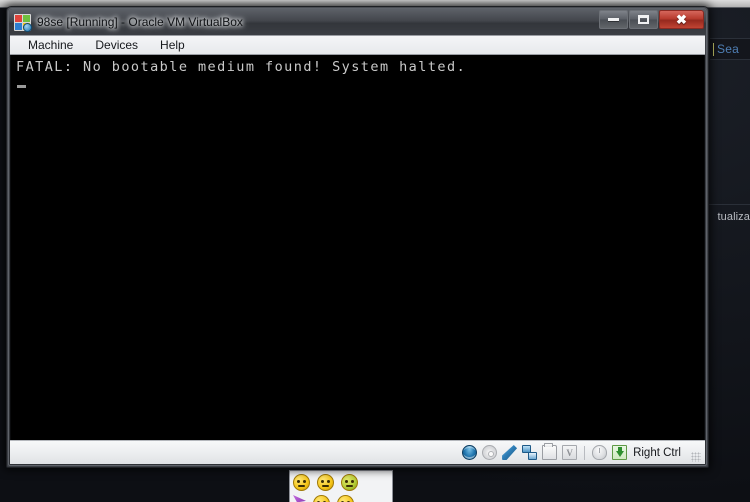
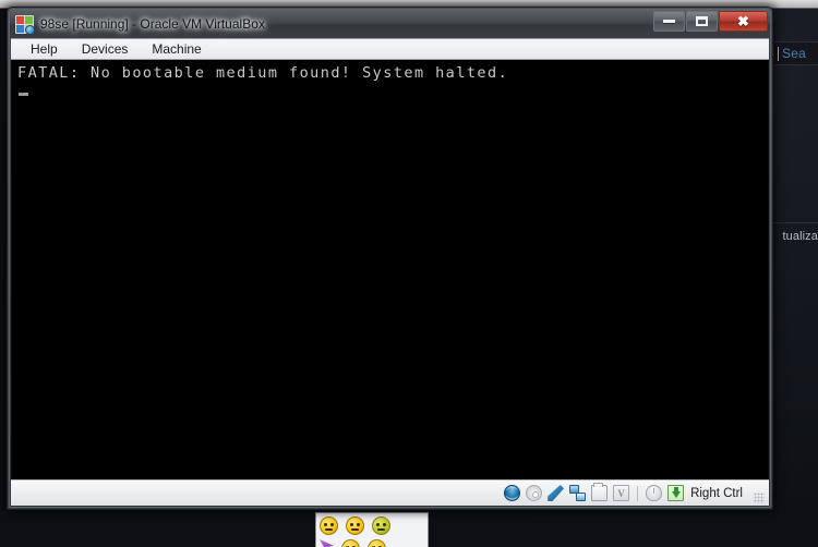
  tualiza
  Sea
  98se [Running] - Oracle VM VirtualBox
  ✖
- Machine
+ Help
  Devices
- Help
+ Machine
  FATAL: No bootable medium found! System halted.
  V
  Right Ctrl
